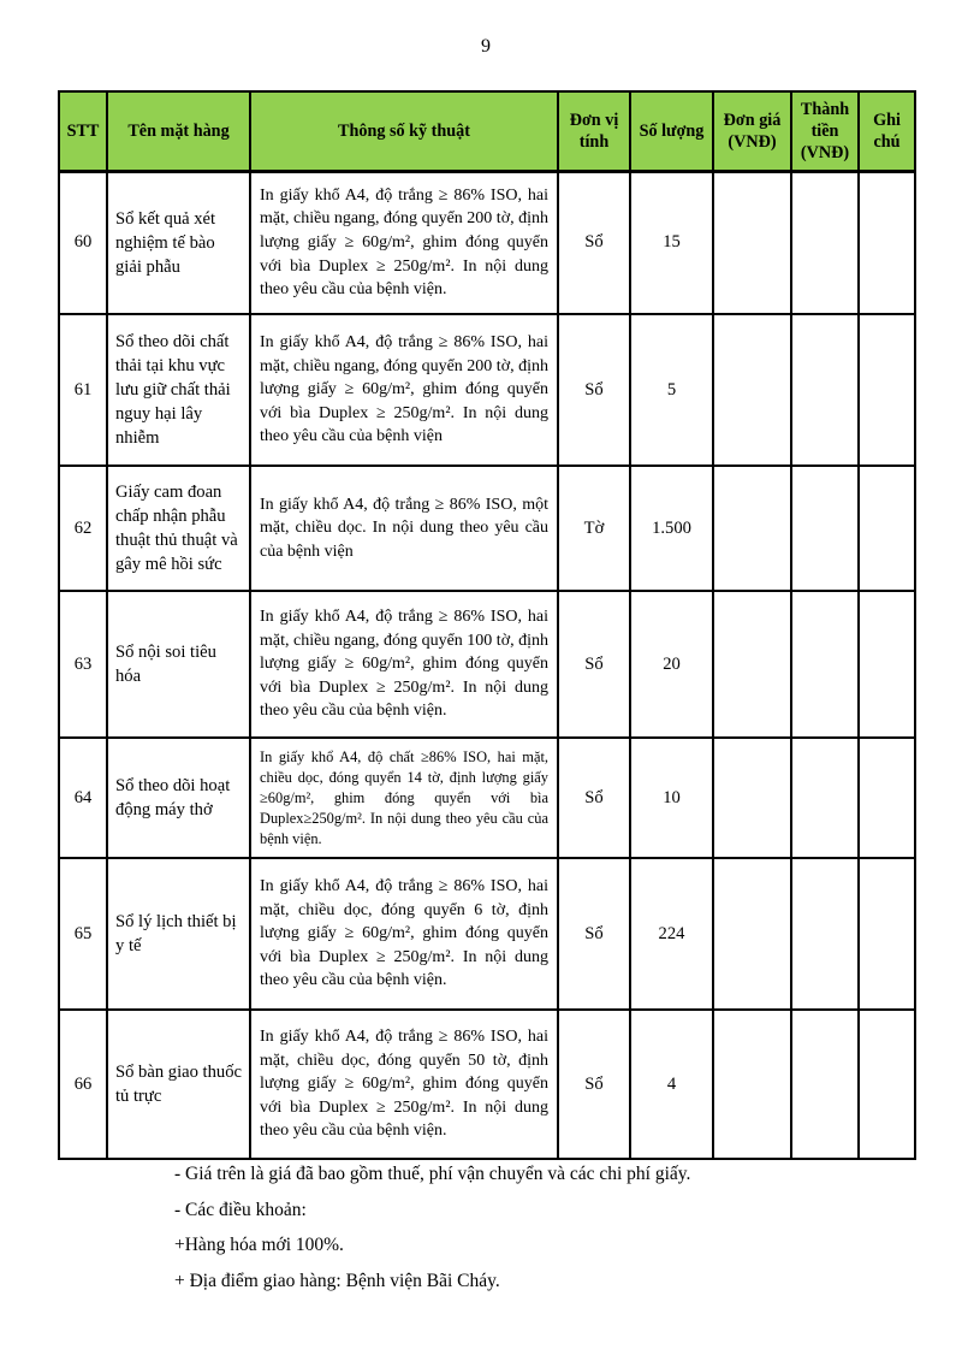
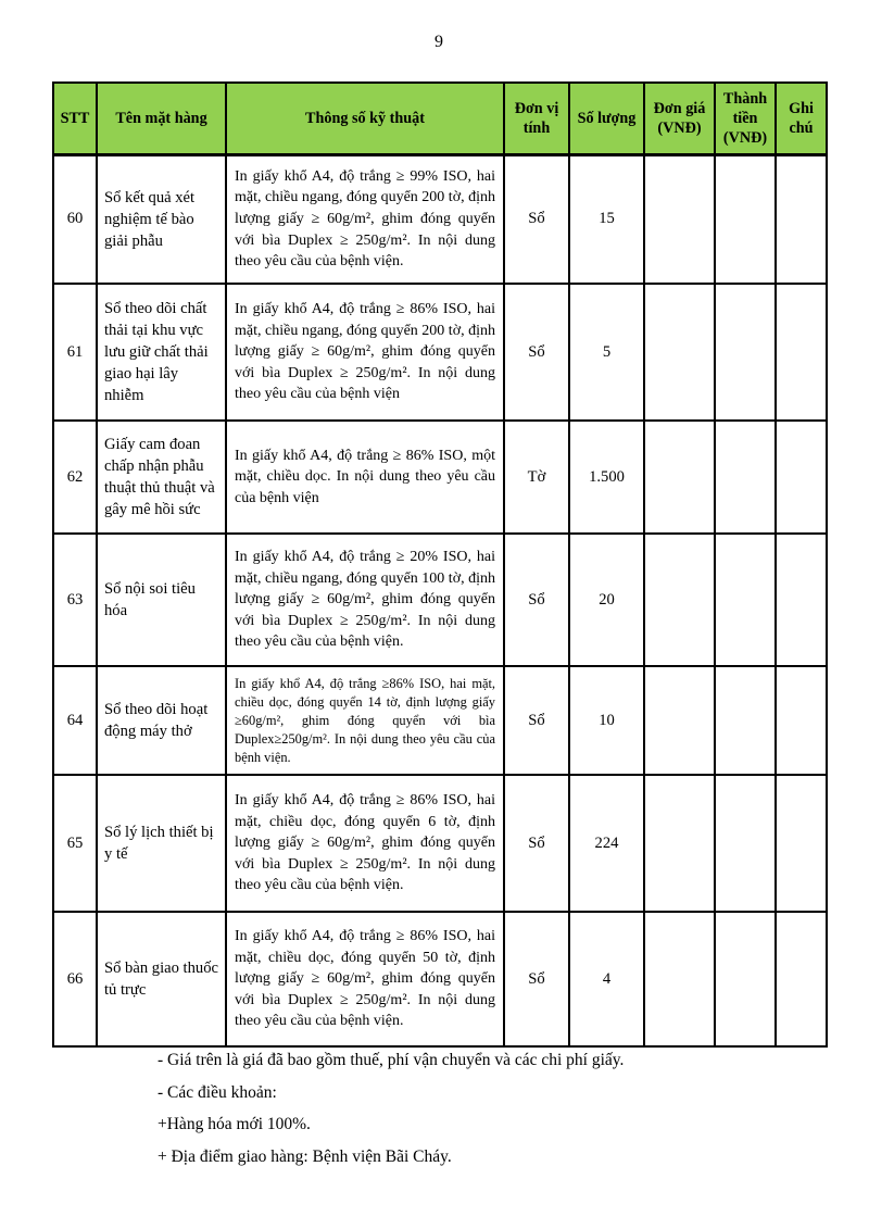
  9
  STT	Tên mặt hàng	Thông số kỹ thuật	Đơn vị tính	Số lượng	Đơn giá (VNĐ)	Thành tiền (VNĐ)	Ghi chú
- 60	Sổ kết quả xét nghiệm tế bào giải phẫu	In giấy khổ A4, độ trắng ≥ 86% ISO, hai mặt, chiều ngang, đóng quyển 200 tờ, định lượng giấy ≥ 60g/m², ghim đóng quyển với bìa Duplex ≥ 250g/m². In nội dung theo yêu cầu của bệnh viện.	Sổ	15
+ 60	Sổ kết quả xét nghiệm tế bào giải phẫu	In giấy khổ A4, độ trắng ≥ 99% ISO, hai mặt, chiều ngang, đóng quyển 200 tờ, định lượng giấy ≥ 60g/m², ghim đóng quyển với bìa Duplex ≥ 250g/m². In nội dung theo yêu cầu của bệnh viện.	Sổ	15
- 61	Sổ theo dõi chất thải tại khu vực lưu giữ chất thải nguy hại lây nhiễm	In giấy khổ A4, độ trắng ≥ 86% ISO, hai mặt, chiều ngang, đóng quyển 200 tờ, định lượng giấy ≥ 60g/m², ghim đóng quyển với bìa Duplex ≥ 250g/m². In nội dung theo yêu cầu của bệnh viện	Sổ	5
+ 61	Sổ theo dõi chất thải tại khu vực lưu giữ chất thải giao hại lây nhiễm	In giấy khổ A4, độ trắng ≥ 86% ISO, hai mặt, chiều ngang, đóng quyển 200 tờ, định lượng giấy ≥ 60g/m², ghim đóng quyển với bìa Duplex ≥ 250g/m². In nội dung theo yêu cầu của bệnh viện	Sổ	5
  62	Giấy cam đoan chấp nhận phẫu thuật thủ thuật và gây mê hồi sức	In giấy khổ A4, độ trắng ≥ 86% ISO, một mặt, chiều dọc. In nội dung theo yêu cầu của bệnh viện	Tờ	1.500
- 63	Sổ nội soi tiêu hóa	In giấy khổ A4, độ trắng ≥ 86% ISO, hai mặt, chiều ngang, đóng quyển 100 tờ, định lượng giấy ≥ 60g/m², ghim đóng quyển với bìa Duplex ≥ 250g/m². In nội dung theo yêu cầu của bệnh viện.	Sổ	20
+ 63	Sổ nội soi tiêu hóa	In giấy khổ A4, độ trắng ≥ 20% ISO, hai mặt, chiều ngang, đóng quyển 100 tờ, định lượng giấy ≥ 60g/m², ghim đóng quyển với bìa Duplex ≥ 250g/m². In nội dung theo yêu cầu của bệnh viện.	Sổ	20
- 64	Sổ theo dõi hoạt động máy thở	In giấy khổ A4, độ chất ≥86% ISO, hai mặt, chiều dọc, đóng quyển 14 tờ, định lượng giấy ≥60g/m², ghim đóng quyển với bìa Duplex≥250g/m². In nội dung theo yêu cầu của bệnh viện.	Sổ	10
+ 64	Sổ theo dõi hoạt động máy thở	In giấy khổ A4, độ trắng ≥86% ISO, hai mặt, chiều dọc, đóng quyển 14 tờ, định lượng giấy ≥60g/m², ghim đóng quyển với bìa Duplex≥250g/m². In nội dung theo yêu cầu của bệnh viện.	Sổ	10
  65	Sổ lý lịch thiết bị y tế	In giấy khổ A4, độ trắng ≥ 86% ISO, hai mặt, chiều dọc, đóng quyển 6 tờ, định lượng giấy ≥ 60g/m², ghim đóng quyển với bìa Duplex ≥ 250g/m². In nội dung theo yêu cầu của bệnh viện.	Sổ	224
  66	Sổ bàn giao thuốc tủ trực	In giấy khổ A4, độ trắng ≥ 86% ISO, hai mặt, chiều dọc, đóng quyển 50 tờ, định lượng giấy ≥ 60g/m², ghim đóng quyển với bìa Duplex ≥ 250g/m². In nội dung theo yêu cầu của bệnh viện.	Sổ	4
  - Giá trên là giá đã bao gồm thuế, phí vận chuyển và các chi phí giấy.
  - Các điều khoản:
  +Hàng hóa mới 100%.
  + Địa điểm giao hàng: Bệnh viện Bãi Cháy.
